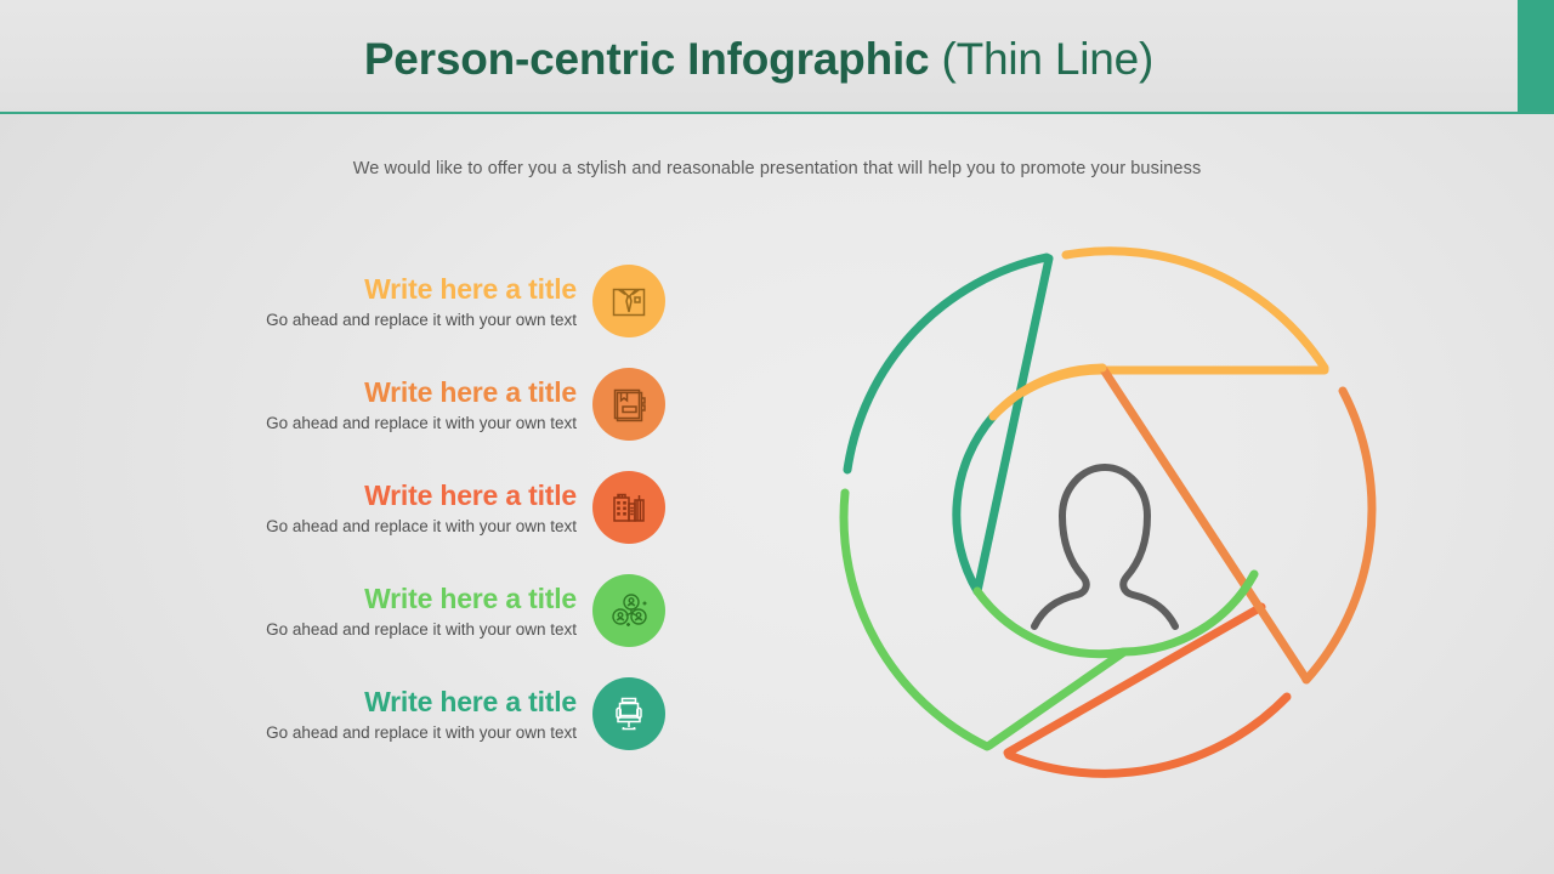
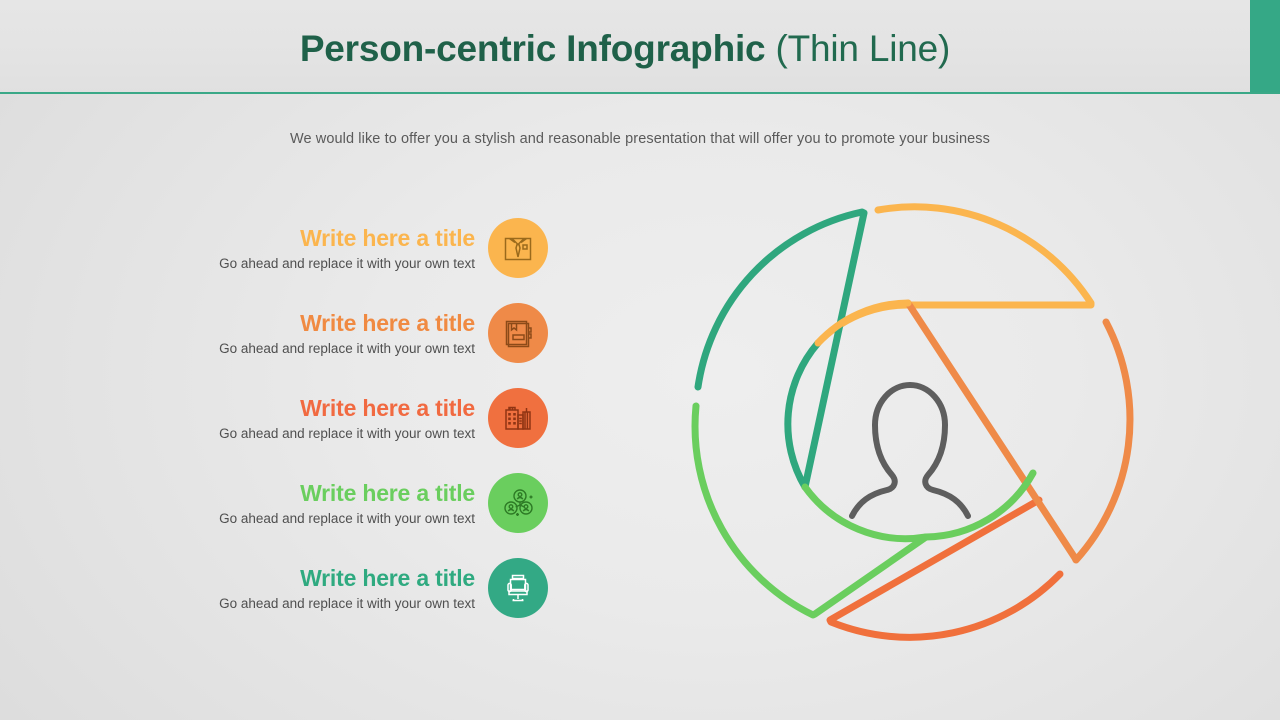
  Person-centric Infographic (Thin Line)
- We would like to offer you a stylish and reasonable presentation that will help you to promote your business
+ We would like to offer you a stylish and reasonable presentation that will offer you to promote your business
  Write here a title
  Go ahead and replace it with your own text
  Write here a title
  Go ahead and replace it with your own text
  Write here a title
  Go ahead and replace it with your own text
  Write here a title
  Go ahead and replace it with your own text
  Write here a title
  Go ahead and replace it with your own text
